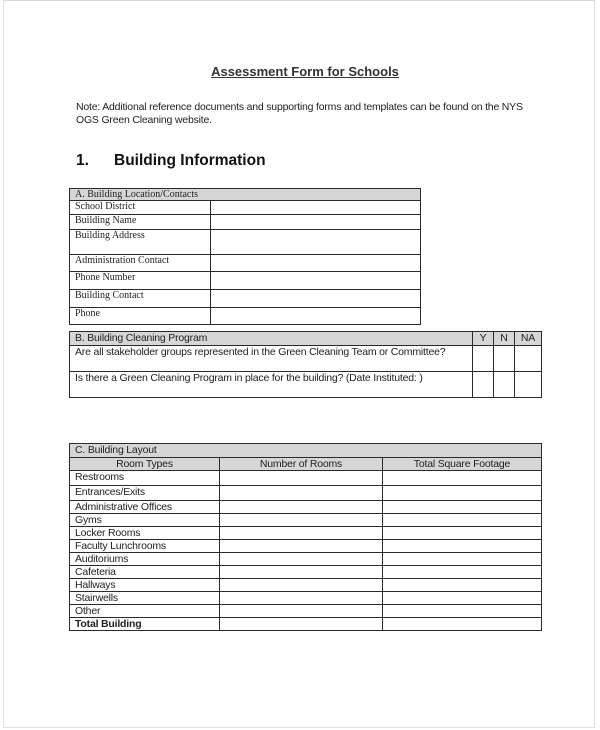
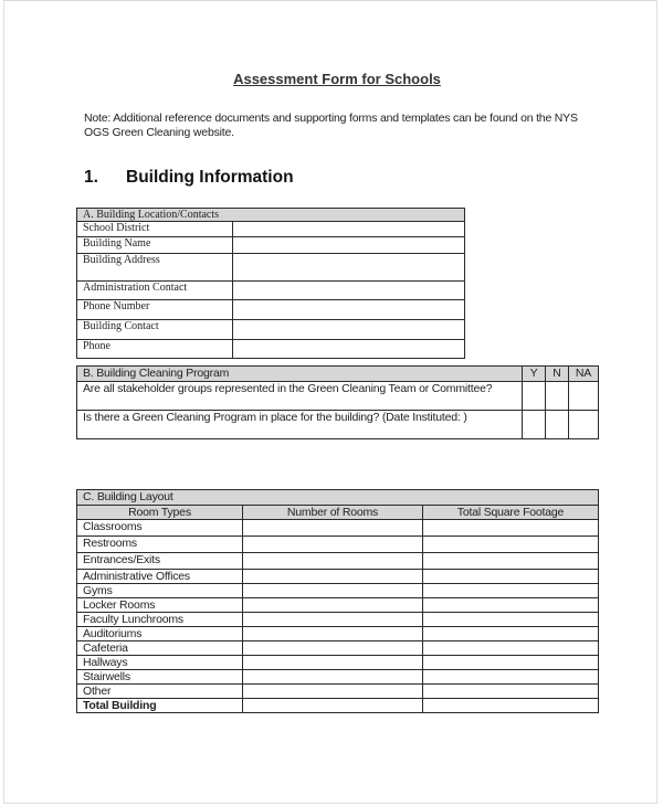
  Assessment Form for Schools
  Note: Additional reference documents and supporting forms and templates can be found on the NYS OGS Green Cleaning website.
  1. Building Information
  A. Building Location/Contacts
  School District
  Building Name
  Building Address
  Administration Contact
  Phone Number
  Building Contact
  Phone
  B. Building Cleaning Program	Y	N	NA
  Are all stakeholder groups represented in the Green Cleaning Team or Committee?
  Is there a Green Cleaning Program in place for the building? (Date Instituted: )
  C. Building Layout
  Room Types	Number of Rooms	Total Square Footage
+ Classrooms
  Restrooms
  Entrances/Exits
  Administrative Offices
  Gyms
  Locker Rooms
  Faculty Lunchrooms
  Auditoriums
  Cafeteria
  Hallways
  Stairwells
  Other
  Total Building
